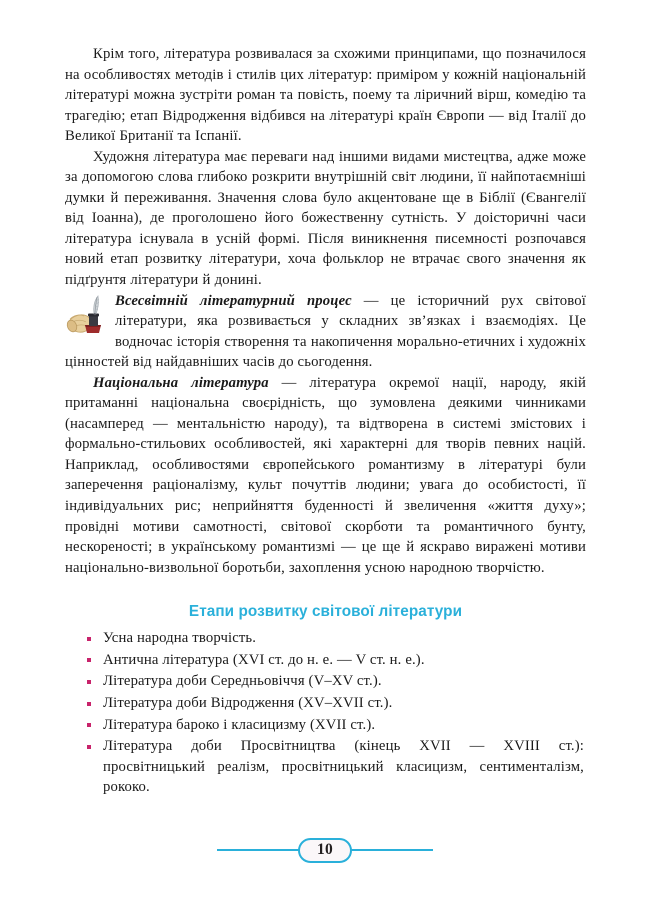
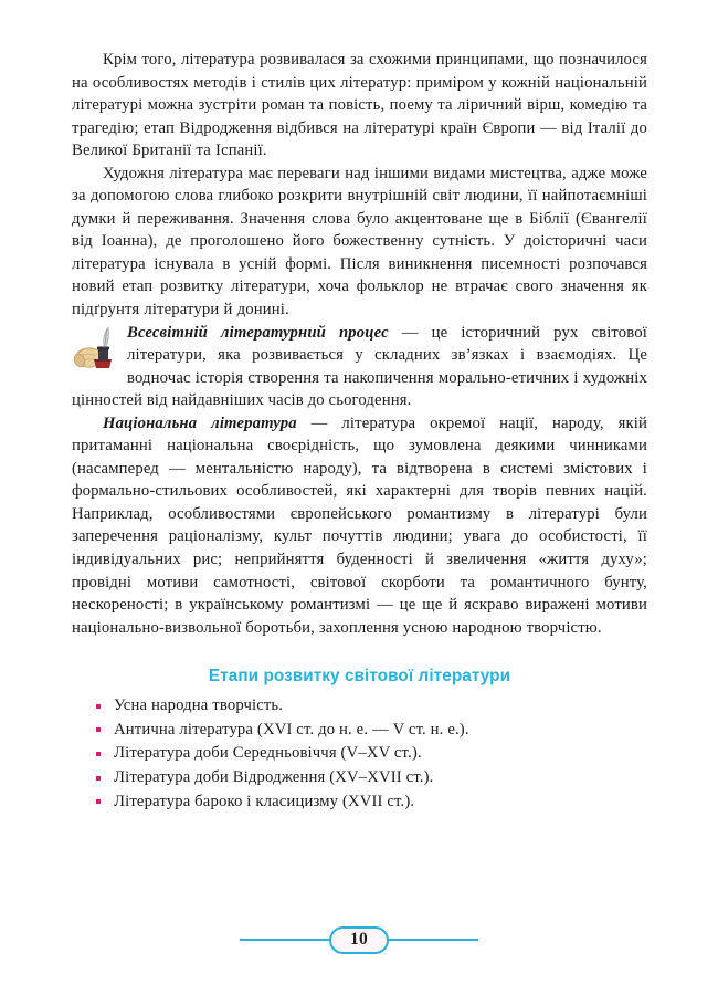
  Крім того, література розвивалася за схожими принципами, що позначилося на особливостях методів і стилів цих літератур: приміром у кожній національній літературі можна зустріти роман та повість, поему та ліричний вірш, комедію та трагедію; етап Відродження відбився на літературі країн Європи — від Італії до Великої Британії та Іспанії.
  Художня література має переваги над іншими видами мистецтва, адже може за допомогою слова глибоко розкрити внутрішній світ людини, її найпотаємніші думки й переживання. Значення слова було акцентоване ще в Біблії (Євангелії від Іоанна), де проголошено його божественну сутність. У доісторичні часи література існувала в усній формі. Після виникнення писемності розпочався новий етап розвитку літератури, хоча фольклор не втрачає свого значення як підґрунтя літератури й донині.
  Всесвітній літературний процес — це історичний рух світової літератури, яка розвивається у складних зв’язках і взаємодіях. Це водночас історія створення та накопичення морально-етичних і художніх цінностей від найдавніших часів до сьогодення.
  Національна література — література окремої нації, народу, якій притаманні національна своєрідність, що зумовлена деякими чинниками (насамперед — ментальністю народу), та відтворена в системі змістових і формально-стильових особливостей, які характерні для творів певних націй. Наприклад, особливостями європейського романтизму в літературі були заперечення раціоналізму, культ почуттів людини; увага до особистості, її індивідуальних рис; неприйняття буденності й звеличення «життя духу»; провідні мотиви самотності, світової скорботи та романтичного бунту, нескореності; в українському романтизмі — це ще й яскраво виражені мотиви національно-визвольної боротьби, захоплення усною народною творчістю.
  Етапи розвитку світової літератури
  Усна народна творчість.
  Антична література (XVI ст. до н. е. — V ст. н. е.).
  Література доби Середньовіччя (V–XV ст.).
  Література доби Відродження (XV–XVII ст.).
  Література бароко і класицизму (XVII ст.).
- Література доби Просвітництва (кінець XVII — XVIII ст.): просвітницький реалізм, просвітницький класицизм, сентименталізм, рококо.
  10
